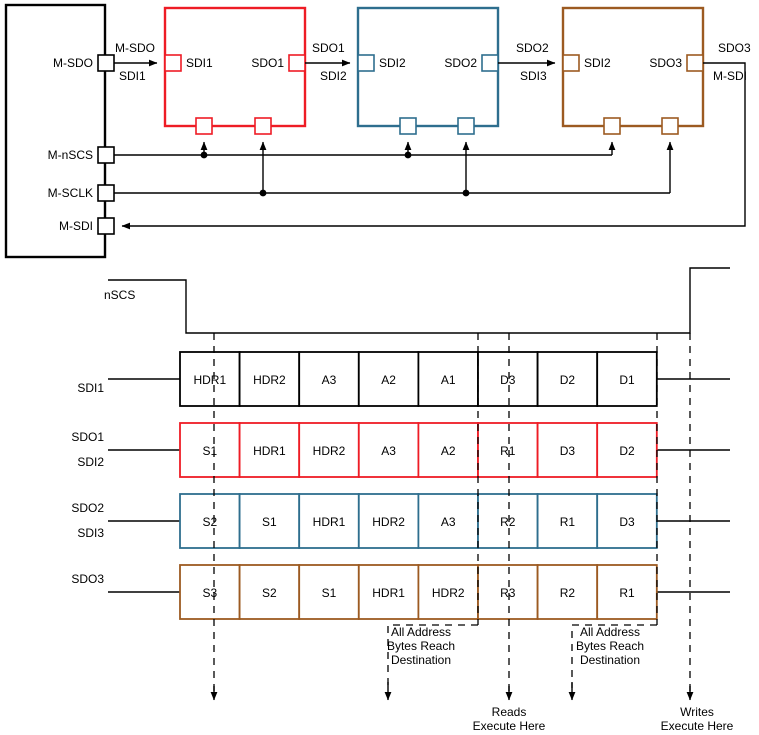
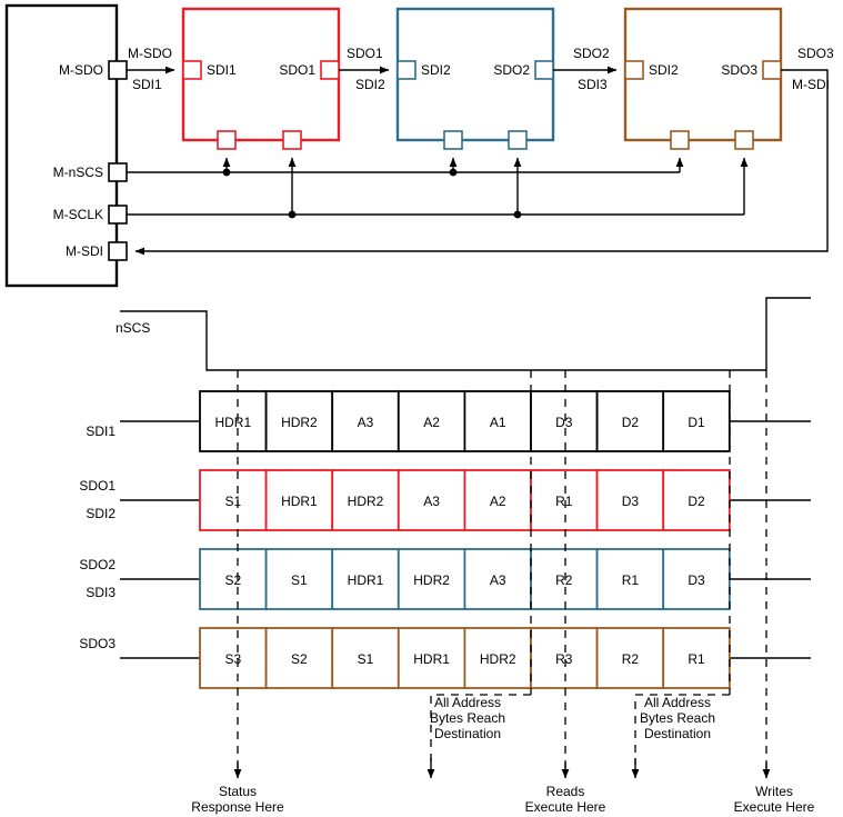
  M-SDO
  M-nSCS
  M-SCLK
  M-SDI
  SDI1
  SDO1
  SDI2
  SDO2
  SDI2
  SDO3
  M-SDO
  SDI1
  SDO1
  SDI2
  SDO2
  SDI3
  SDO3
  M-SD
  nSCS
  SDI1
  HDR1
  HDR2
  A3
  A2
  A1
  D3
  D2
  D1
  SDO1
  SDI2
  HDR1
  HDR2
  A3
  A2
  R1
  D3
  D2
  SDO2
  SDI3
  S1
  HDR1
  HDR2
  A3
  R2
  R1
  D3
  SDO3
  S2
  S1
  HDR1
  HDR2
  R3
  R2
  R1
+ Status
+ Response Here
  All Address
  Bytes Reach
  Destination
  Reads
  Execute Here
  All Address
  Bytes Reach
  Destination
  Writes
  Execute Here
